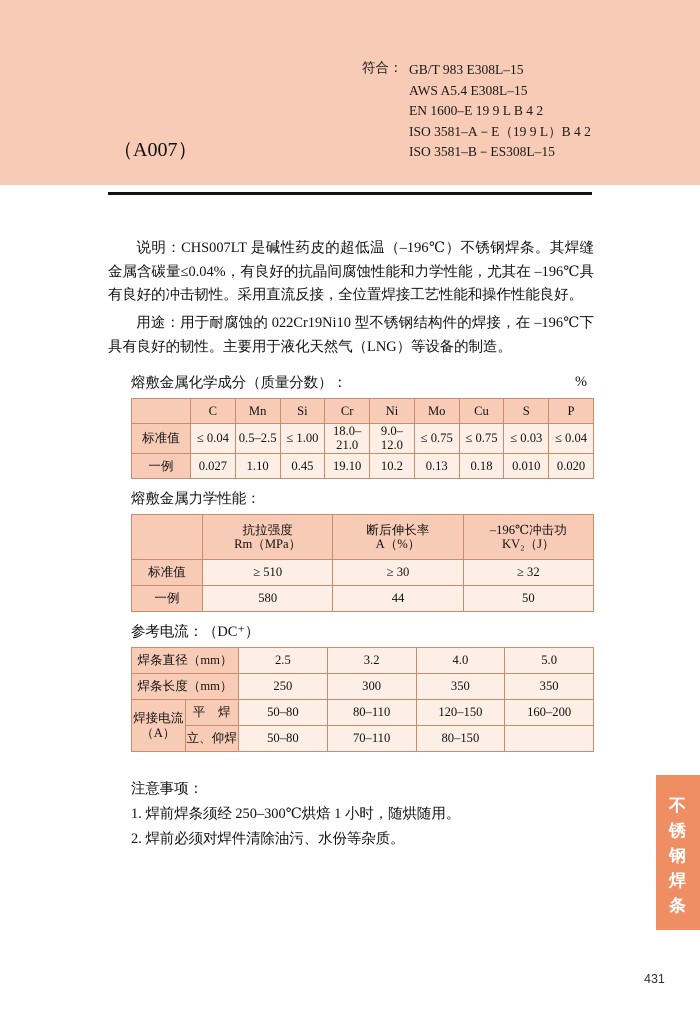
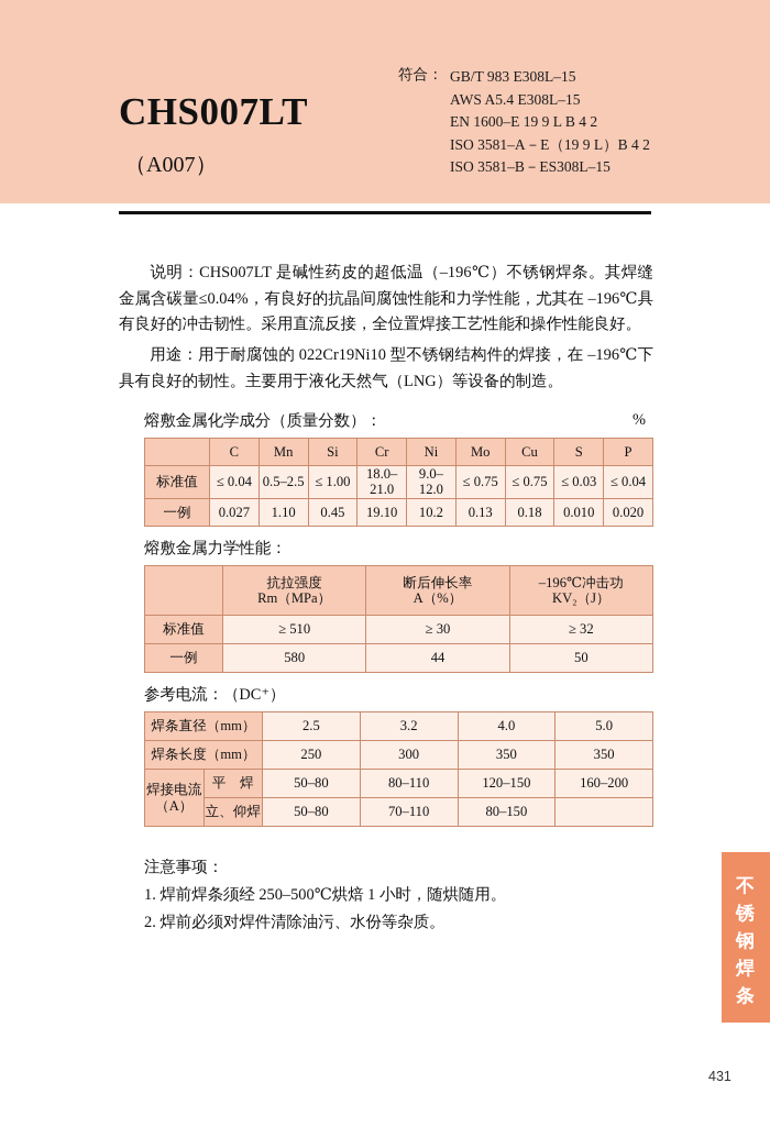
+ CHS007LT
  （A007）
  符合：
  GB/T 983 E308L–15
  AWS A5.4 E308L–15
  EN 1600–E 19 9 L B 4 2
  ISO 3581–A－E（19 9 L）B 4 2
  ISO 3581–B－ES308L–15
  说明：CHS007LT 是碱性药皮的超低温（–196℃）不锈钢焊条。其焊缝金属含碳量≤0.04%，有良好的抗晶间腐蚀性能和力学性能，尤其在 –196℃具有良好的冲击韧性。采用直流反接，全位置焊接工艺性能和操作性能良好。
  用途：用于耐腐蚀的 022Cr19Ni10 型不锈钢结构件的焊接，在 –196℃下具有良好的韧性。主要用于液化天然气（LNG）等设备的制造。
  熔敷金属化学成分（质量分数）：
  %
  	C	Mn	Si	Cr	Ni	Mo	Cu	S	P
  标准值	≤ 0.04	0.5–2.5	≤ 1.00	18.0–21.0	9.0–12.0	≤ 0.75	≤ 0.75	≤ 0.03	≤ 0.04
  一例	0.027	1.10	0.45	19.10	10.2	0.13	0.18	0.010	0.020
  熔敷金属力学性能：
  	抗拉强度 Rm（MPa）	断后伸长率 A（%）	–196℃冲击功 KV₂（J）
  标准值	≥ 510	≥ 30	≥ 32
  一例	580	44	50
  参考电流：（DC⁺）
  焊条直径（mm）	2.5	3.2	4.0	5.0
  焊条长度（mm）	250	300	350	350
  焊接电流（A）	平 焊	50–80	80–110	120–150	160–200
  立、仰焊	50–80	70–110	80–150
  注意事项：
- 1. 焊前焊条须经 250–300℃烘焙 1 小时，随烘随用。
+ 1. 焊前焊条须经 250–500℃烘焙 1 小时，随烘随用。
  2. 焊前必须对焊件清除油污、水份等杂质。
  不
  锈
  钢
  焊
  条
  431
